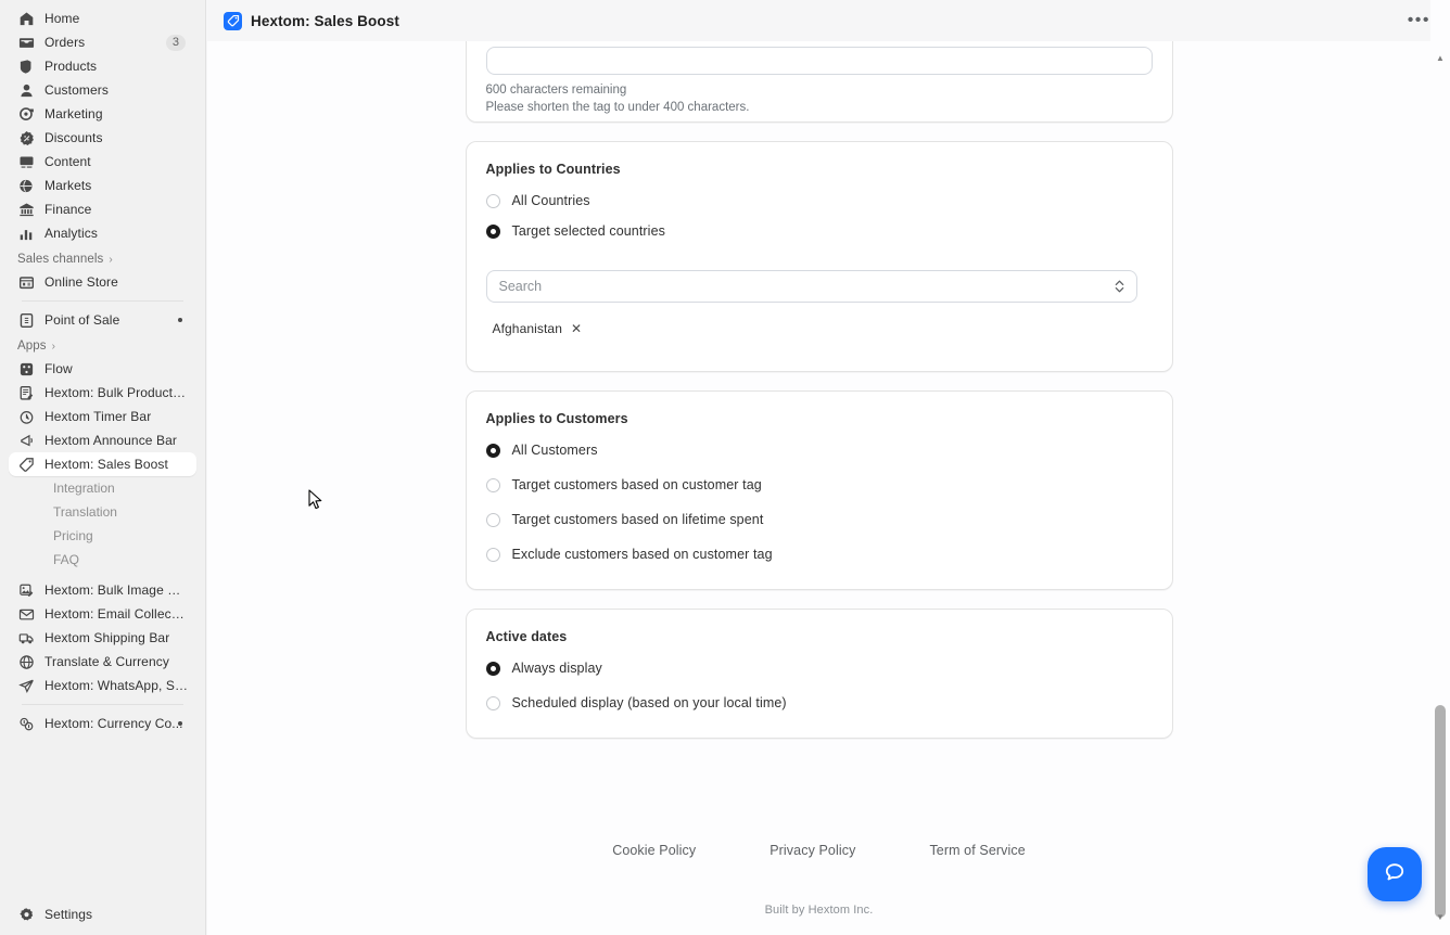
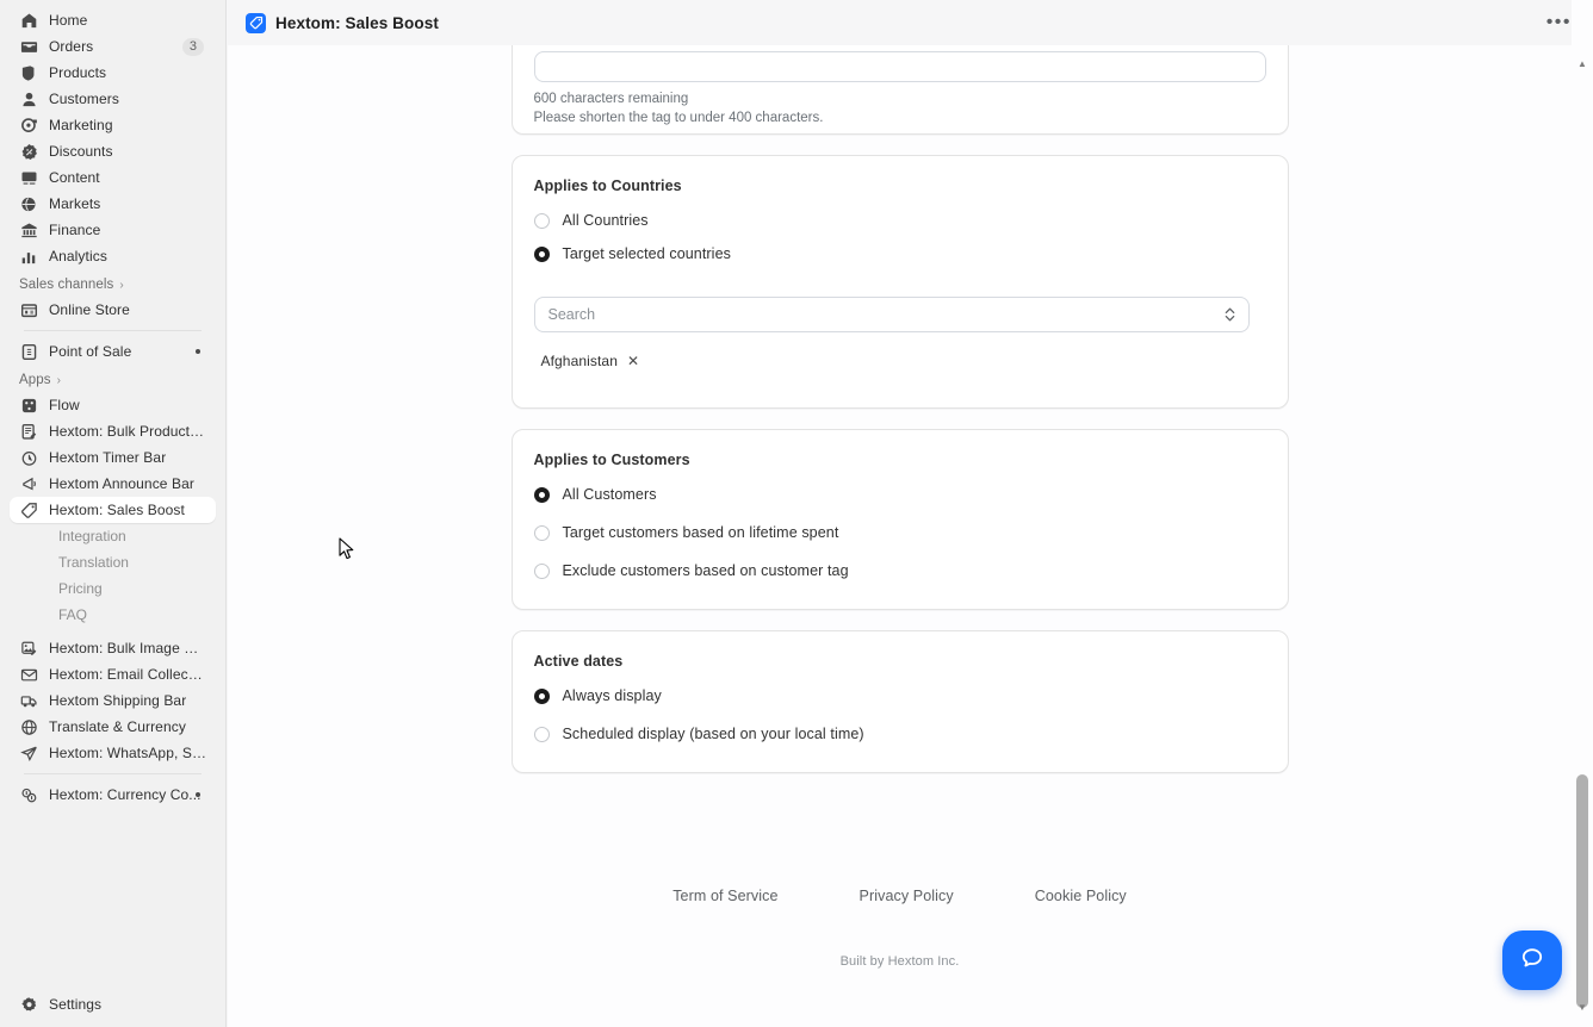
  Home
  Orders
  3
  Products
  Customers
  Marketing
  Discounts
  Content
  Markets
  Finance
  Analytics
  Sales channels
  ›
  Online Store
  Point of Sale
  Apps
  ›
  Flow
  Hextom: Bulk Product E
  Hextom Timer Bar
  Hextom Announce Bar
  Hextom: Sales Boost
  Integration
  Translation
  Pricing
  FAQ
  Hextom: Bulk Image Edi
  Hextom: Email Collectio
  Hextom Shipping Bar
  Translate & Currency
  Hextom: WhatsApp, SM
  Hextom: Currency Co.
  Settings
  Hextom: Sales Boost
  •••
  600 characters remaining
  Please shorten the tag to under 400 characters.
  Applies to Countries
  All Countries
  Target selected countries
  Search
  Afghanistan
  ✕
  Applies to Customers
  All Customers
- Target customers based on customer tag
  Target customers based on lifetime spent
  Exclude customers based on customer tag
  Active dates
  Always display
  Scheduled display (based on your local time)
- Cookie Policy
+ Term of Service
  Privacy Policy
- Term of Service
+ Cookie Policy
  Built by Hextom Inc.
  ▲
  ▼
